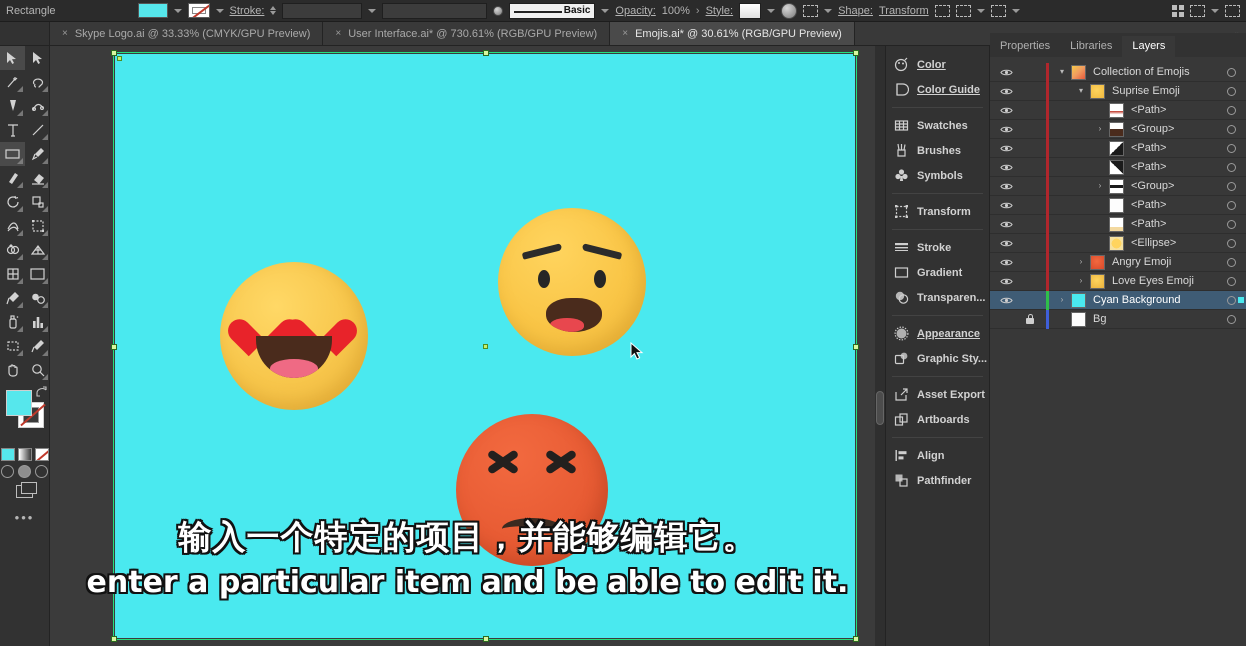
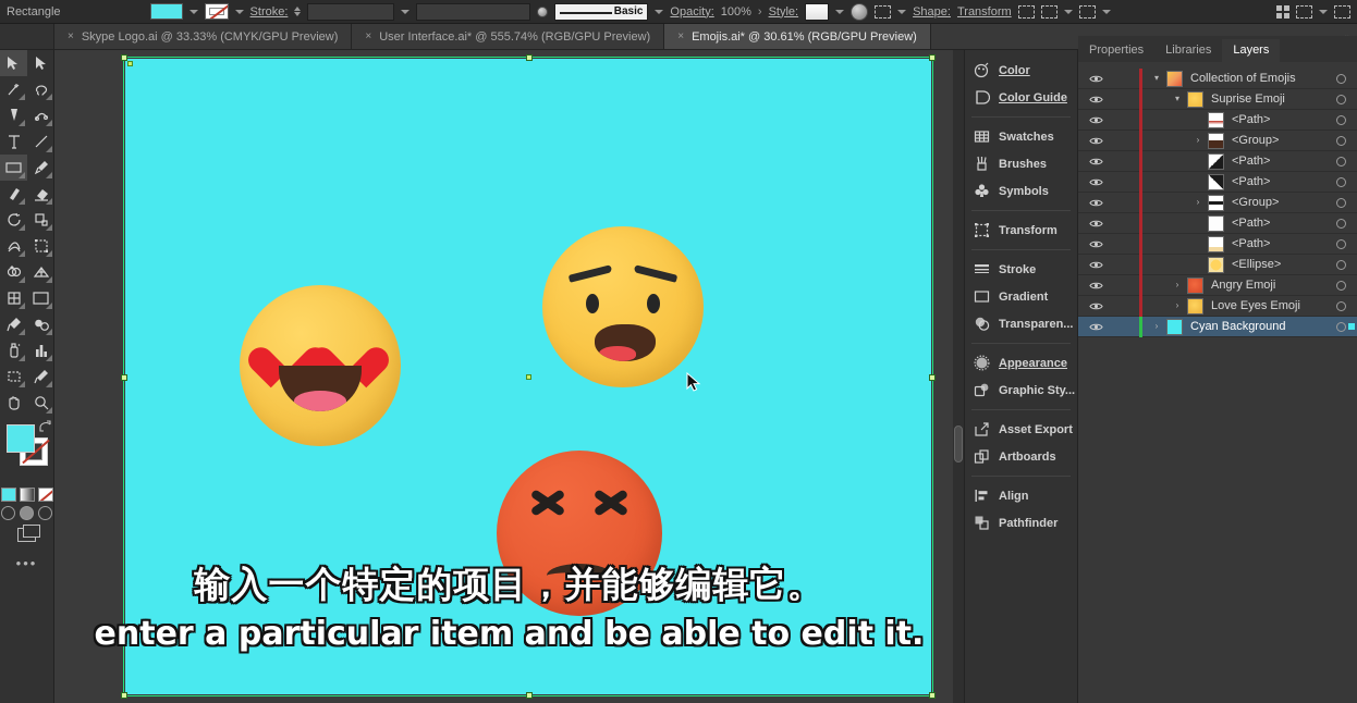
  Rectangle
  Stroke:
  Basic
  Opacity:
  100%
  ›
  Style:
  Shape:
  Transform
  ×
  Skype Logo.ai @ 33.33% (CMYK/GPU Preview)
  ×
- User Interface.ai* @ 730.61% (RGB/GPU Preview)
+ User Interface.ai* @ 555.74% (RGB/GPU Preview)
  ×
  Emojis.ai* @ 30.61% (RGB/GPU Preview)
  •••
  输入一个特定的项目，并能够编辑它。
  enter a particular item and be able to edit it.
  Color
  Color Guide
  Swatches
  Brushes
  Symbols
  Transform
  Stroke
  Gradient
  Transparen...
  Appearance
  Graphic Sty...
  Asset Export
  Artboards
  Align
  Pathfinder
  Properties
  Libraries
  Layers
  ▾
  Collection of Emojis
  ▾
  Suprise Emoji
  <Path>
  ›
  <Group>
  <Path>
  <Path>
  ›
  <Group>
  <Path>
  <Path>
  <Ellipse>
  ›
  Angry Emoji
  ›
  Love Eyes Emoji
  ›
  Cyan Background
- Bg
